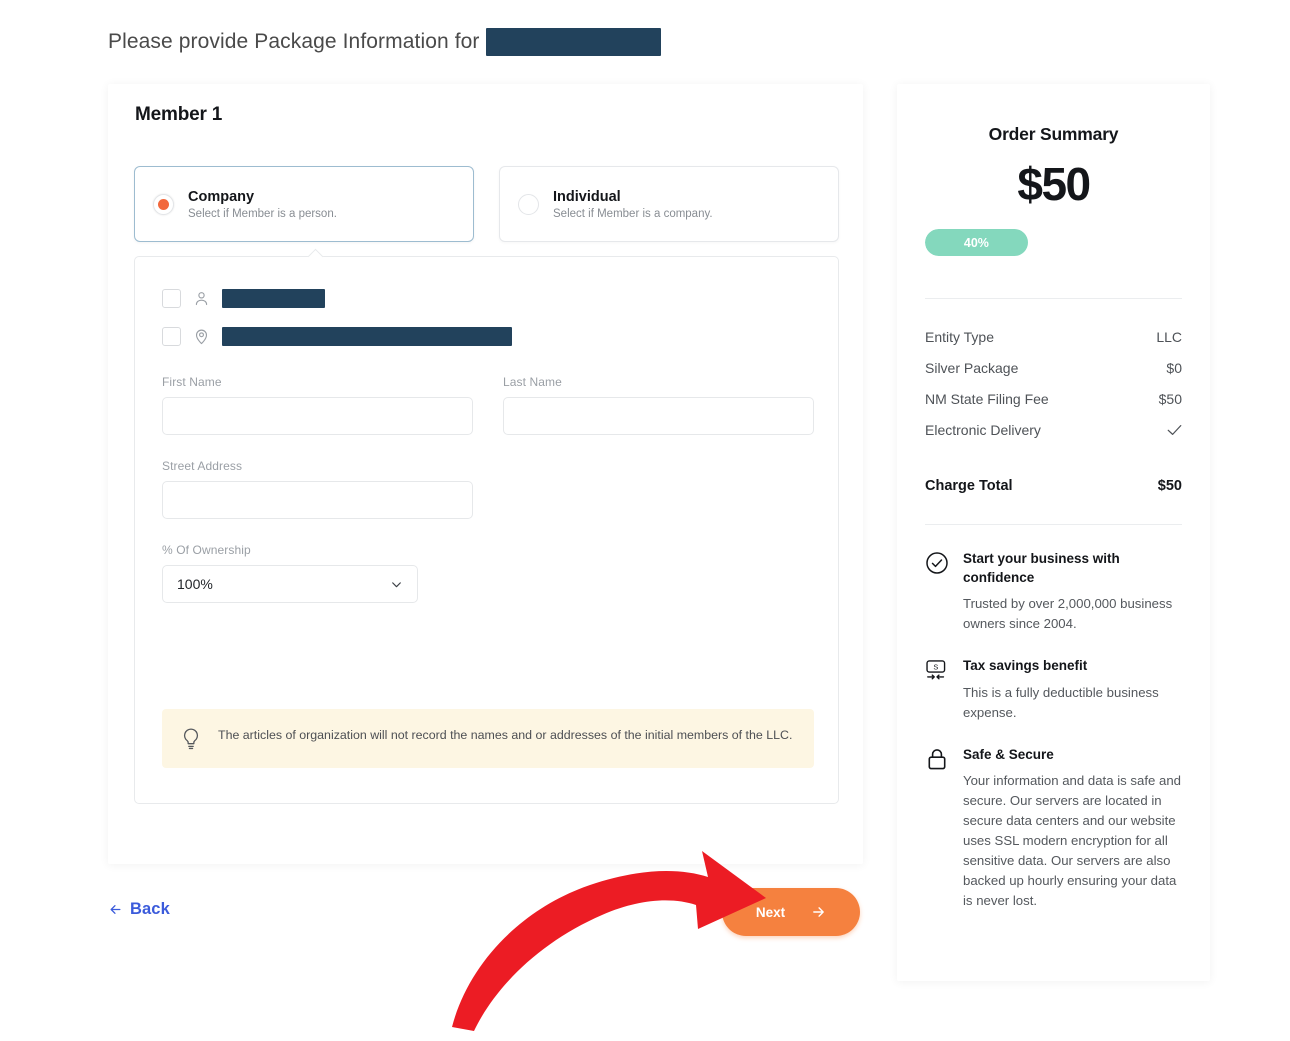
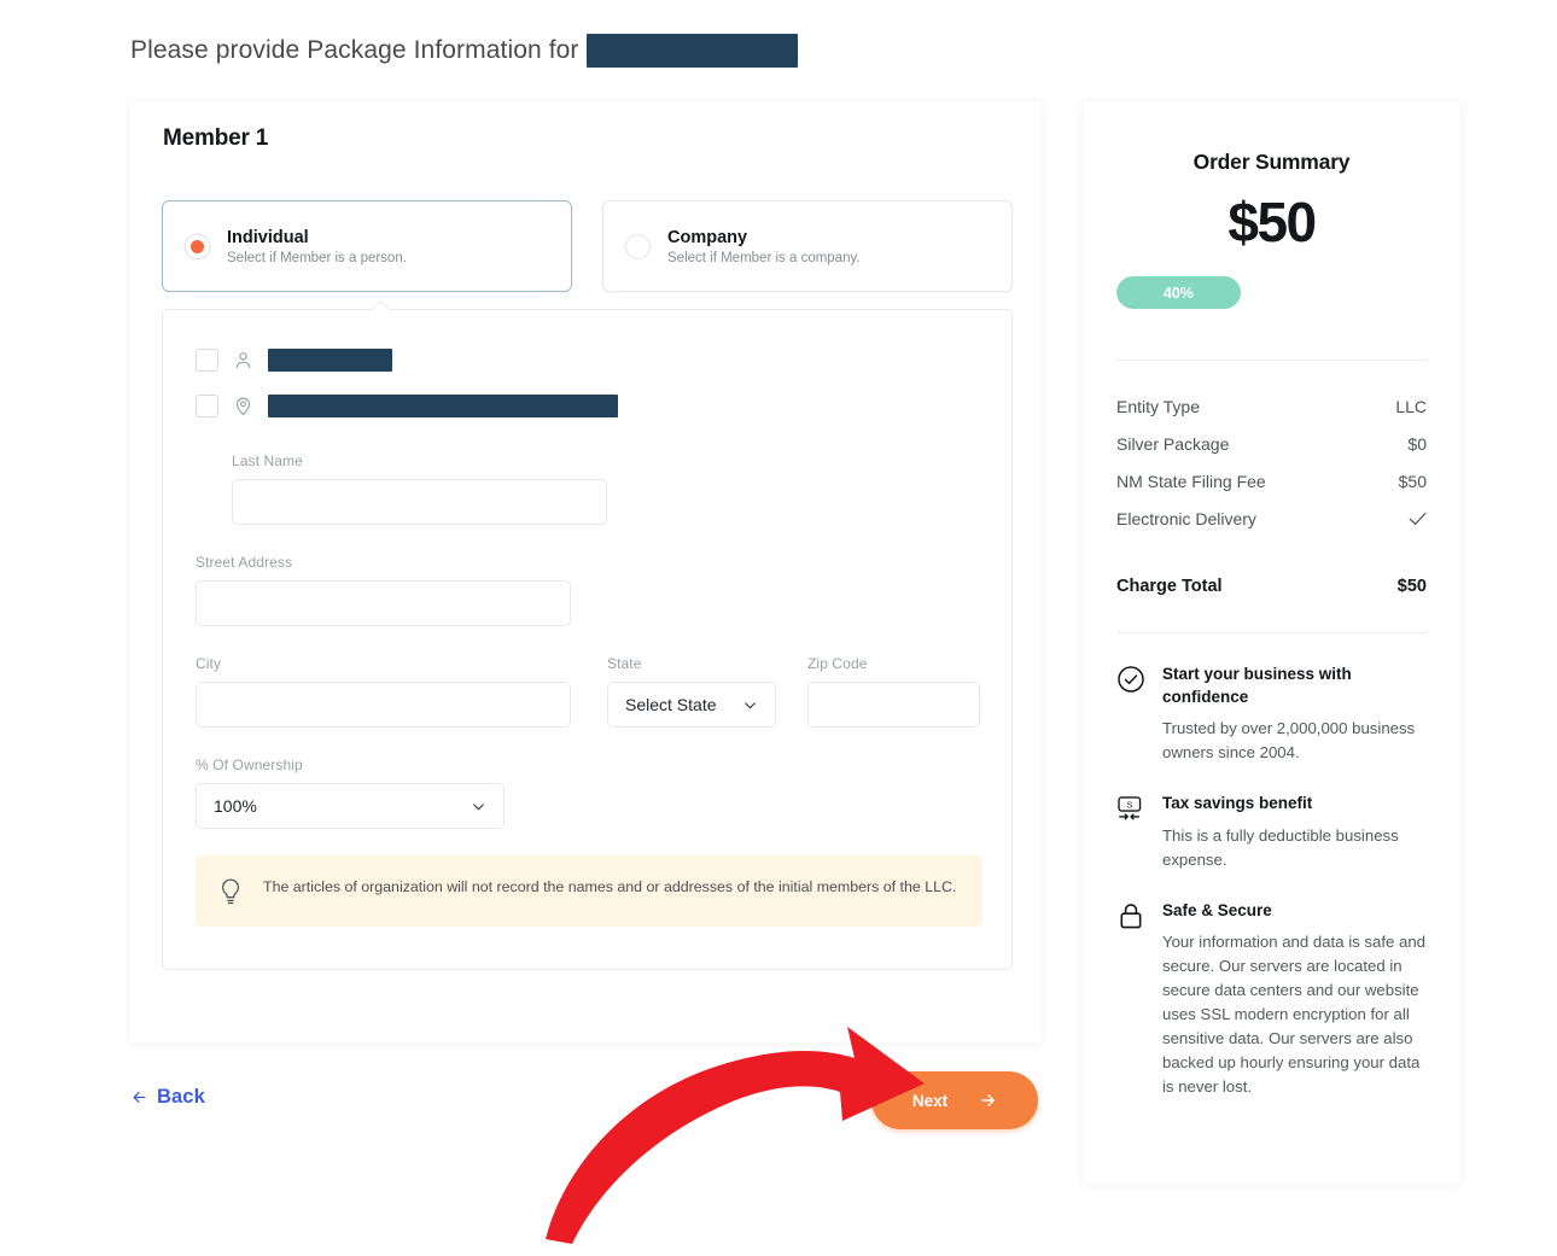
  Please provide Package Information for
  Member 1
- Company
+ Individual
  Select if Member is a person.
- Individual
+ Company
  Select if Member is a company.
- First Name
  Last Name
  Street Address
+ City
+ State
+ Select State
+ Zip Code
  % Of Ownership
  100%
  The articles of organization will not record the names and or addresses of the initial members of the LLC.
  Back
  Next
  Order Summary
  $50
  40%
  Entity Type
  LLC
  Silver Package
  $0
  NM State Filing Fee
  $50
  Electronic Delivery
  Charge Total
  $50
  Start your business with confidence
  Trusted by over 2,000,000 business owners since 2004.
  S
  Tax savings benefit
  This is a fully deductible business expense.
  Safe & Secure
  Your information and data is safe and secure. Our servers are located in secure data centers and our website uses SSL modern encryption for all sensitive data. Our servers are also backed up hourly ensuring your data is never lost.
